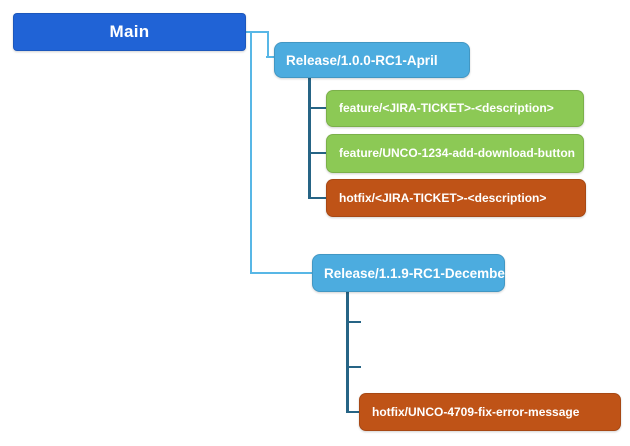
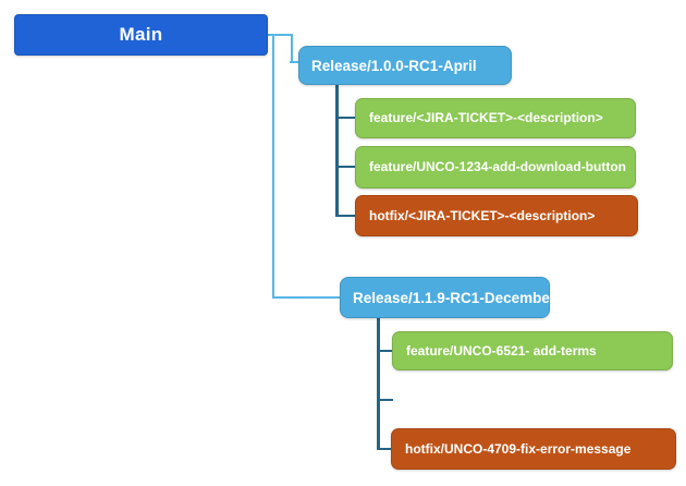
  Main
  Release/1.0.0-RC1-April
  feature/<JIRA-TICKET>-<description>
  feature/UNCO-1234-add-download-button
  hotfix/<JIRA-TICKET>-<description>
  Release/1.1.9-RC1-December
+ feature/UNCO-6521- add-terms
  hotfix/UNCO-4709-fix-error-message
